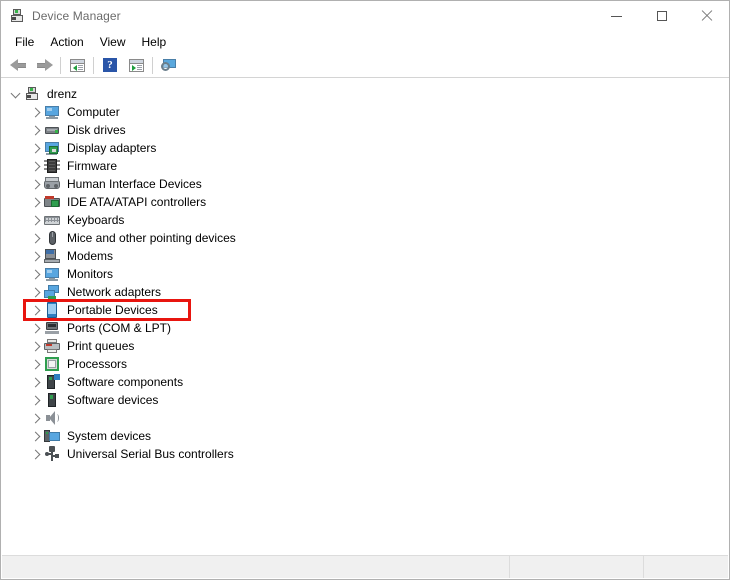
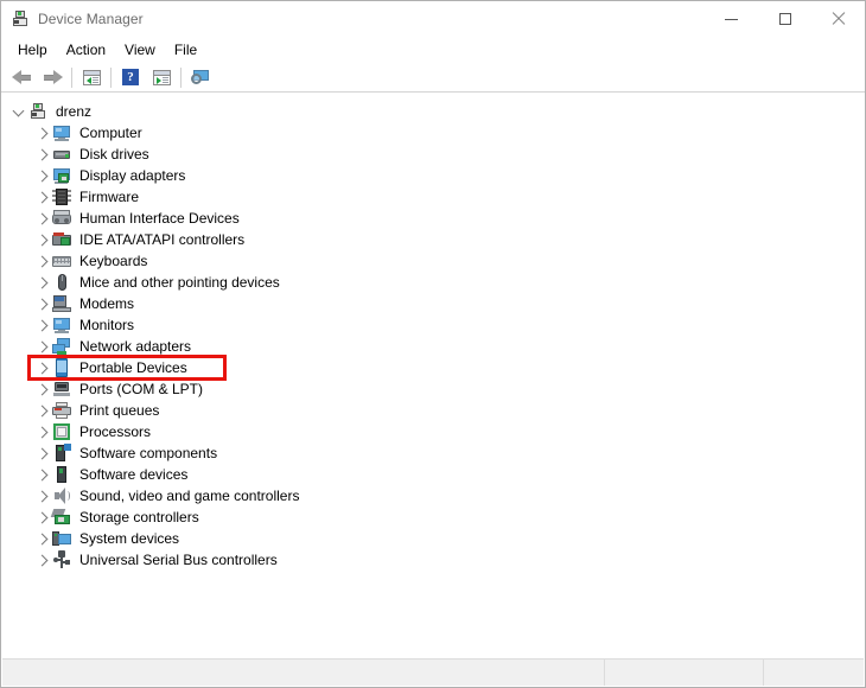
  Device Manager
- File
+ Help
  Action
  View
- Help
+ File
  ?
  drenz
  Computer
  Disk drives
  Display adapters
  Firmware
  Human Interface Devices
  IDE ATA/ATAPI controllers
  Keyboards
  Mice and other pointing devices
  Modems
  Monitors
  Network adapters
  Portable Devices
  Ports (COM & LPT)
  Print queues
  Processors
  Software components
  Software devices
+ Sound, video and game controllers
+ Storage controllers
  System devices
  Universal Serial Bus controllers
